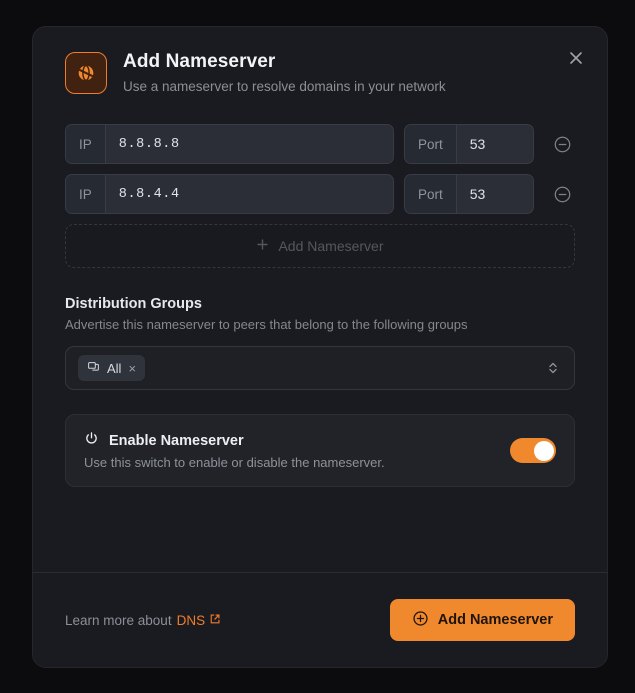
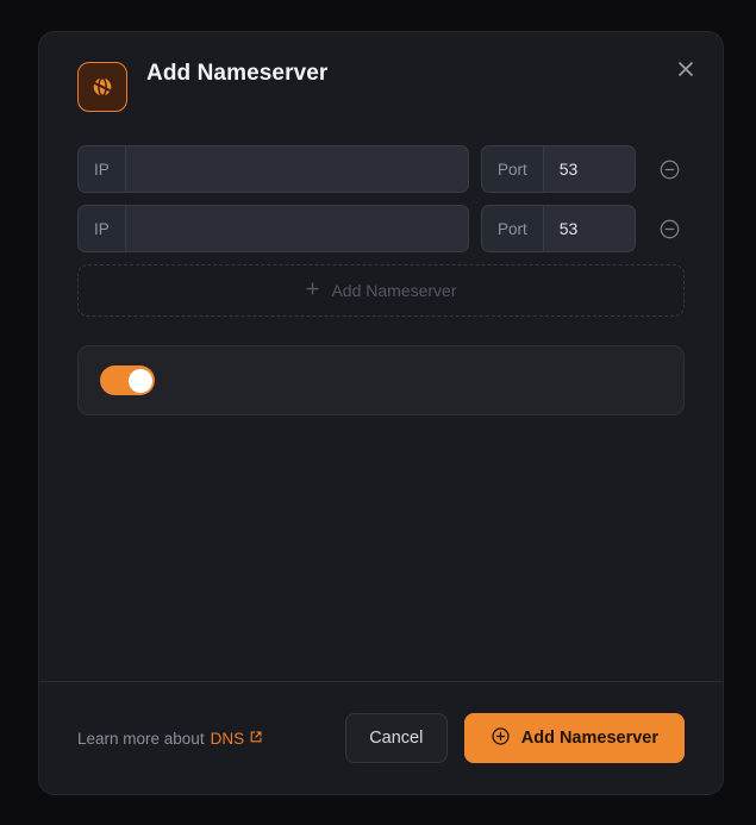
  Add Nameserver
- Use a nameserver to resolve domains in your network
  IP
- 8.8.8.8
  Port
  53
  IP
- 8.8.4.4
  Port
  53
  Add Nameserver
- Distribution Groups
- Advertise this nameserver to peers that belong to the following groups
- All
- ×
- Enable Nameserver
- Use this switch to enable or disable the nameserver.
  Learn more about
  DNS
+ Cancel
  Add Nameserver
